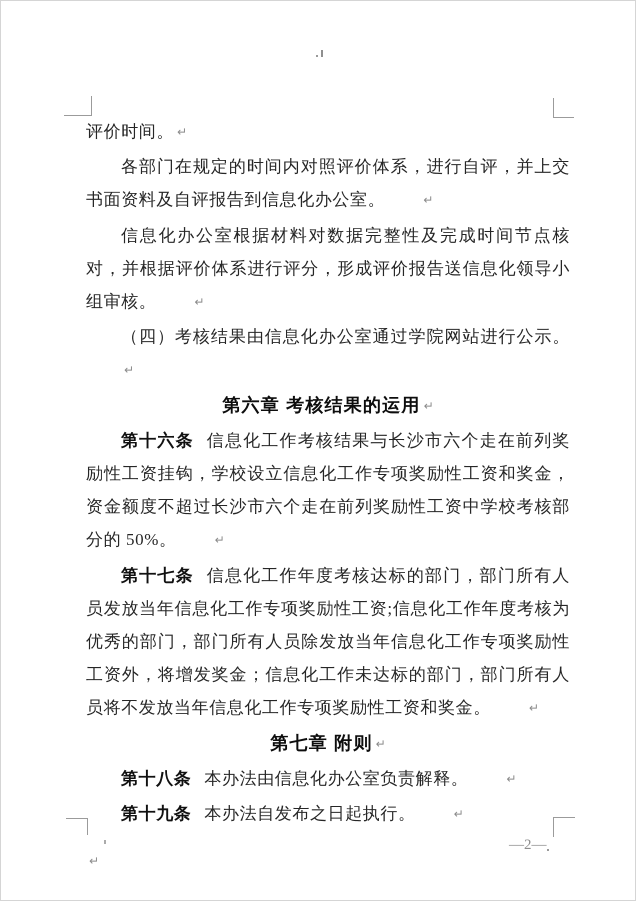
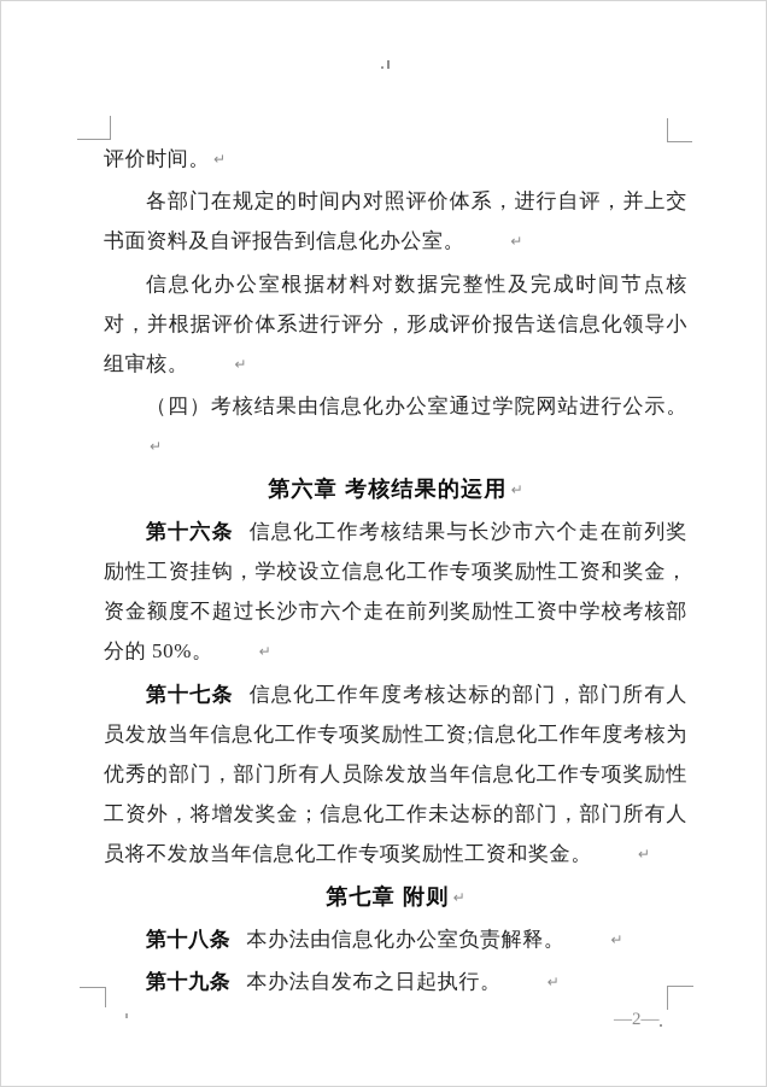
  评价时间。 ↵
  各部门在规定的时间内对照评价体系，进行自评，并上交书面资料及自评报告到信息化办公室。 ↵
  信息化办公室根据材料对数据完整性及完成时间节点核对，并根据评价体系进行评分，形成评价报告送信息化领导小组审核。 ↵
  （四）考核结果由信息化办公室通过学院网站进行公示。↵
  第六章 考核结果的运用 ↵
  第十六条 信息化工作考核结果与长沙市六个走在前列奖励性工资挂钩，学校设立信息化工作专项奖励性工资和奖金，资金额度不超过长沙市六个走在前列奖励性工资中学校考核部分的 50%。 ↵
  第十七条 信息化工作年度考核达标的部门，部门所有人员发放当年信息化工作专项奖励性工资;信息化工作年度考核为优秀的部门，部门所有人员除发放当年信息化工作专项奖励性工资外，将增发奖金；信息化工作未达标的部门，部门所有人员将不发放当年信息化工作专项奖励性工资和奖金。 ↵
  第七章 附则 ↵
  第十八条 本办法由信息化办公室负责解释。 ↵
  第十九条 本办法自发布之日起执行。 ↵
- ↵
  —2—
